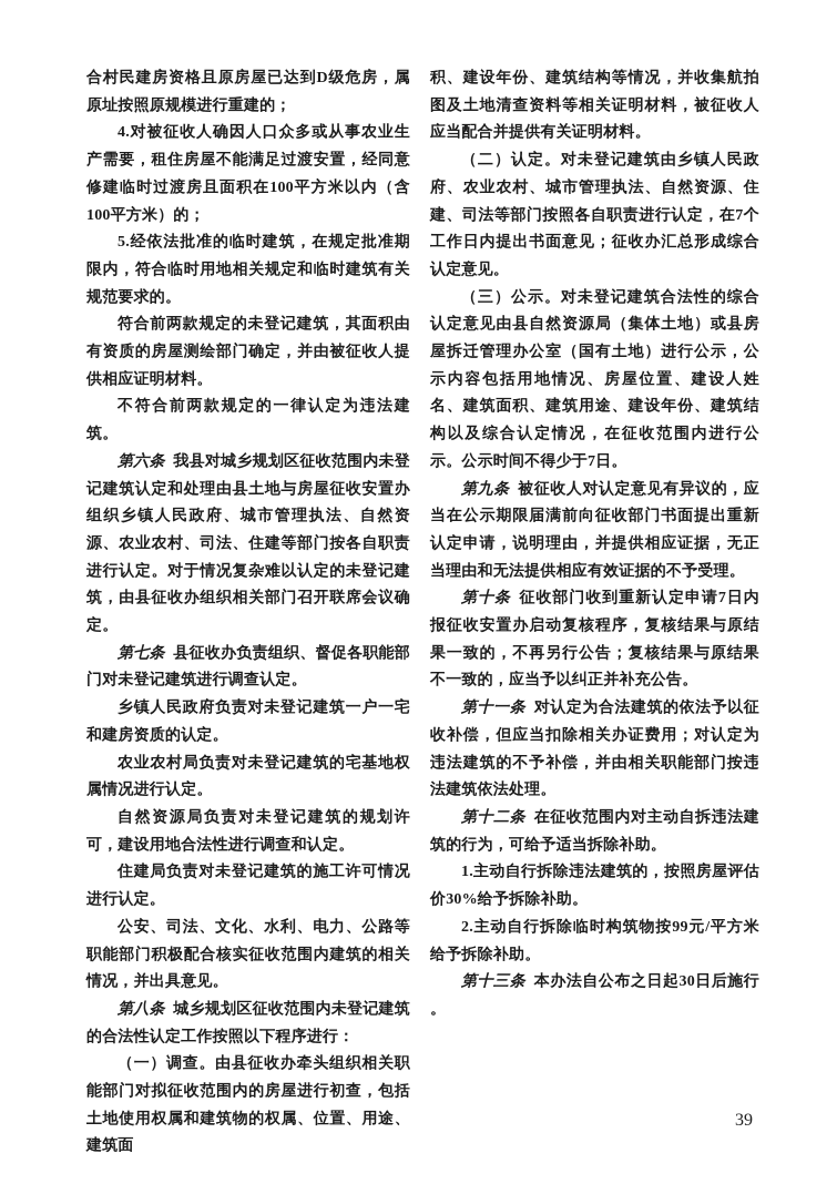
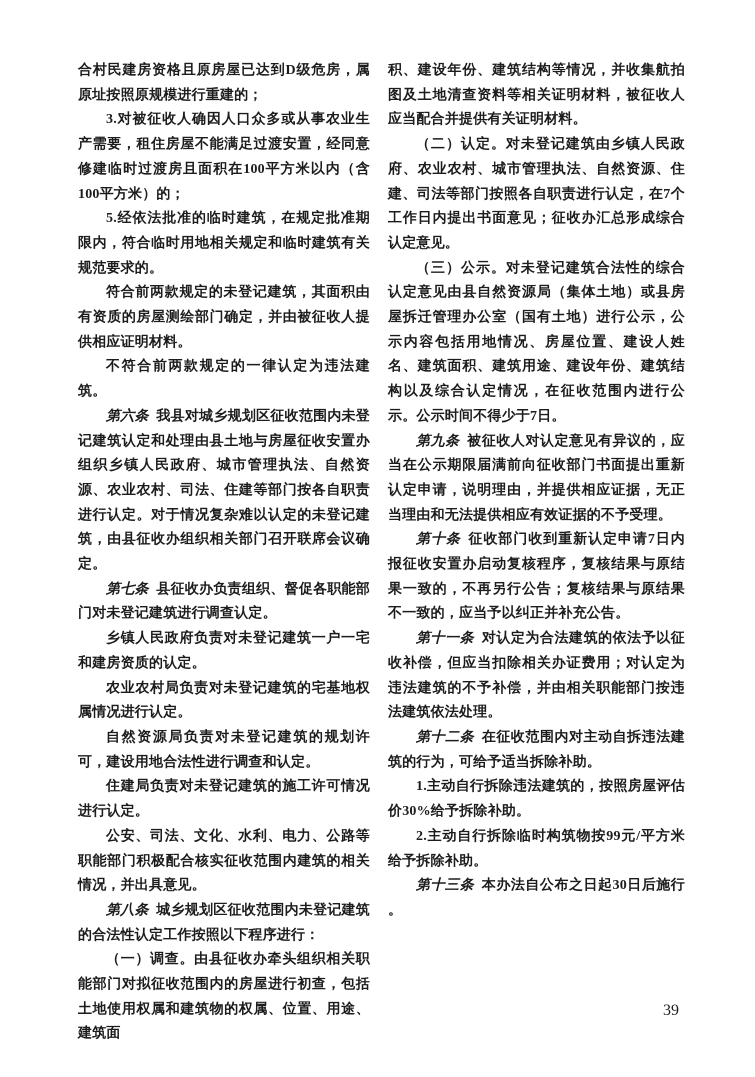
  合村民建房资格且原房屋已达到D级危房，属原址按照原规模进行重建的；
- 4.对被征收人确因人口众多或从事农业生产需要，租住房屋不能满足过渡安置，经同意修建临时过渡房且面积在100平方米以内（含100平方米）的；
+ 3.对被征收人确因人口众多或从事农业生产需要，租住房屋不能满足过渡安置，经同意修建临时过渡房且面积在100平方米以内（含100平方米）的；
  5.经依法批准的临时建筑，在规定批准期限内，符合临时用地相关规定和临时建筑有关规范要求的。
  符合前两款规定的未登记建筑，其面积由有资质的房屋测绘部门确定，并由被征收人提供相应证明材料。
  不符合前两款规定的一律认定为违法建筑。
  第六条 我县对城乡规划区征收范围内未登记建筑认定和处理由县土地与房屋征收安置办组织乡镇人民政府、城市管理执法、自然资源、农业农村、司法、住建等部门按各自职责进行认定。对于情况复杂难以认定的未登记建筑，由县征收办组织相关部门召开联席会议确定。
  第七条 县征收办负责组织、督促各职能部门对未登记建筑进行调查认定。
  乡镇人民政府负责对未登记建筑一户一宅和建房资质的认定。
  农业农村局负责对未登记建筑的宅基地权属情况进行认定。
  自然资源局负责对未登记建筑的规划许可，建设用地合法性进行调查和认定。
  住建局负责对未登记建筑的施工许可情况进行认定。
  公安、司法、文化、水利、电力、公路等职能部门积极配合核实征收范围内建筑的相关情况，并出具意见。
  第八条 城乡规划区征收范围内未登记建筑的合法性认定工作按照以下程序进行：
  （一）调查。由县征收办牵头组织相关职能部门对拟征收范围内的房屋进行初查，包括土地使用权属和建筑物的权属、位置、用途、建筑面
  积、建设年份、建筑结构等情况，并收集航拍图及土地清查资料等相关证明材料，被征收人应当配合并提供有关证明材料。
  （二）认定。对未登记建筑由乡镇人民政府、农业农村、城市管理执法、自然资源、住建、司法等部门按照各自职责进行认定，在7个工作日内提出书面意见；征收办汇总形成综合认定意见。
  （三）公示。对未登记建筑合法性的综合认定意见由县自然资源局（集体土地）或县房屋拆迁管理办公室（国有土地）进行公示，公示内容包括用地情况、房屋位置、建设人姓名、建筑面积、建筑用途、建设年份、建筑结构以及综合认定情况，在征收范围内进行公示。公示时间不得少于7日。
  第九条 被征收人对认定意见有异议的，应当在公示期限届满前向征收部门书面提出重新认定申请，说明理由，并提供相应证据，无正当理由和无法提供相应有效证据的不予受理。
  第十条 征收部门收到重新认定申请7日内报征收安置办启动复核程序，复核结果与原结果一致的，不再另行公告；复核结果与原结果不一致的，应当予以纠正并补充公告。
  第十一条 对认定为合法建筑的依法予以征收补偿，但应当扣除相关办证费用；对认定为违法建筑的不予补偿，并由相关职能部门按违法建筑依法处理。
  第十二条 在征收范围内对主动自拆违法建筑的行为，可给予适当拆除补助。
  1.主动自行拆除违法建筑的，按照房屋评估价30%给予拆除补助。
  2.主动自行拆除临时构筑物按99元/平方米给予拆除补助。
  第十三条 本办法自公布之日起30日后施行 。
  39
